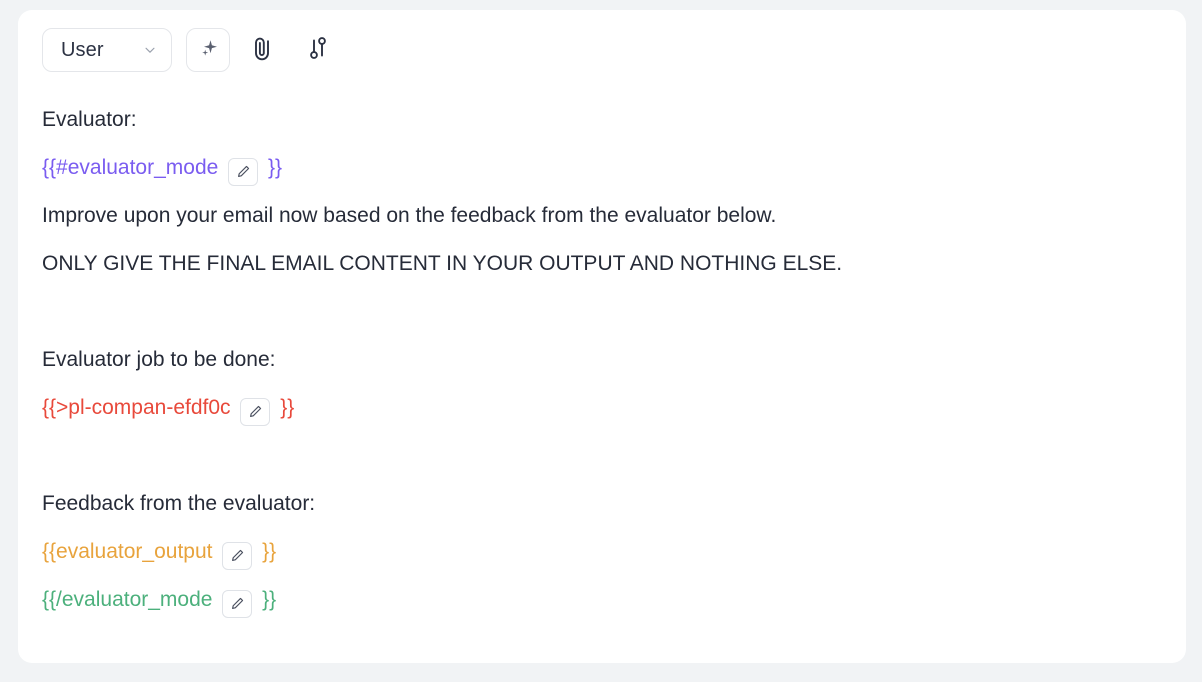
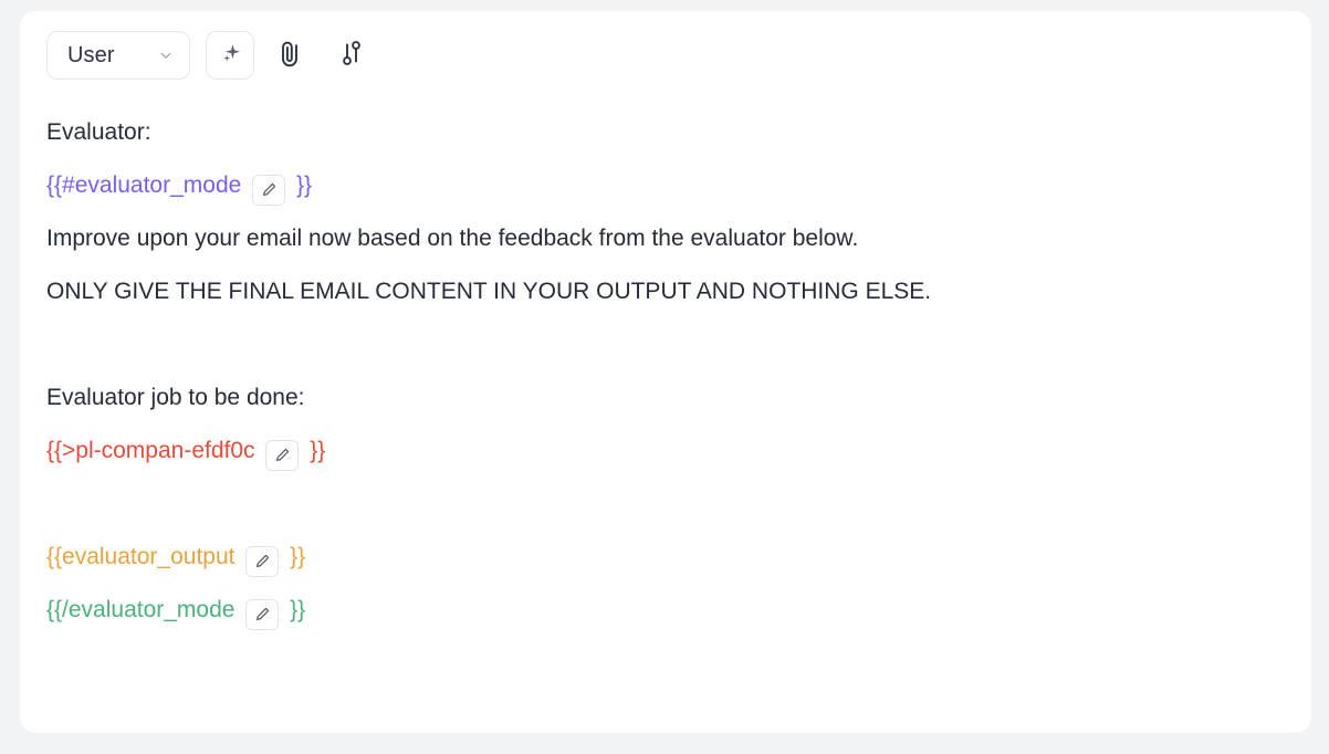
  User
  Evaluator:
  {{#evaluator_mode }}
  Improve upon your email now based on the feedback from the evaluator below.
  ONLY GIVE THE FINAL EMAIL CONTENT IN YOUR OUTPUT AND NOTHING ELSE.
  Evaluator job to be done:
  {{>pl-compan-efdf0c }}
- Feedback from the evaluator:
  {{evaluator_output }}
  {{/evaluator_mode }}
